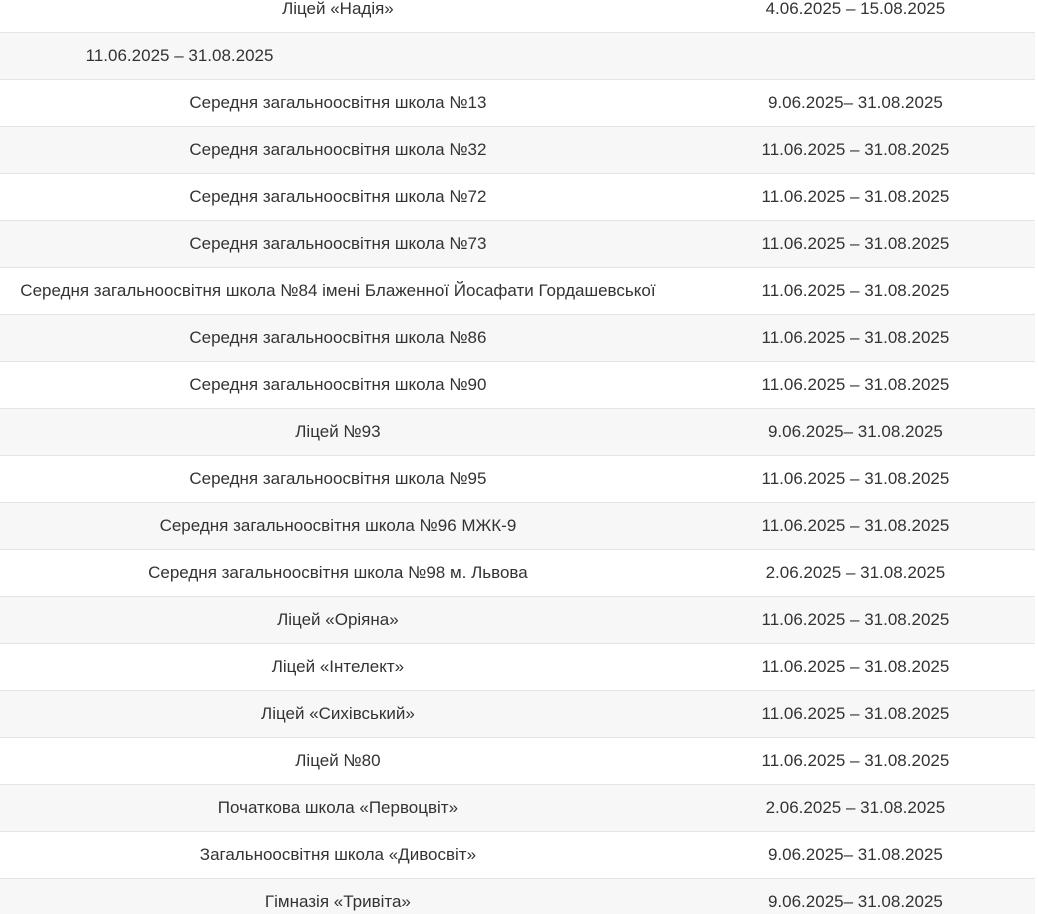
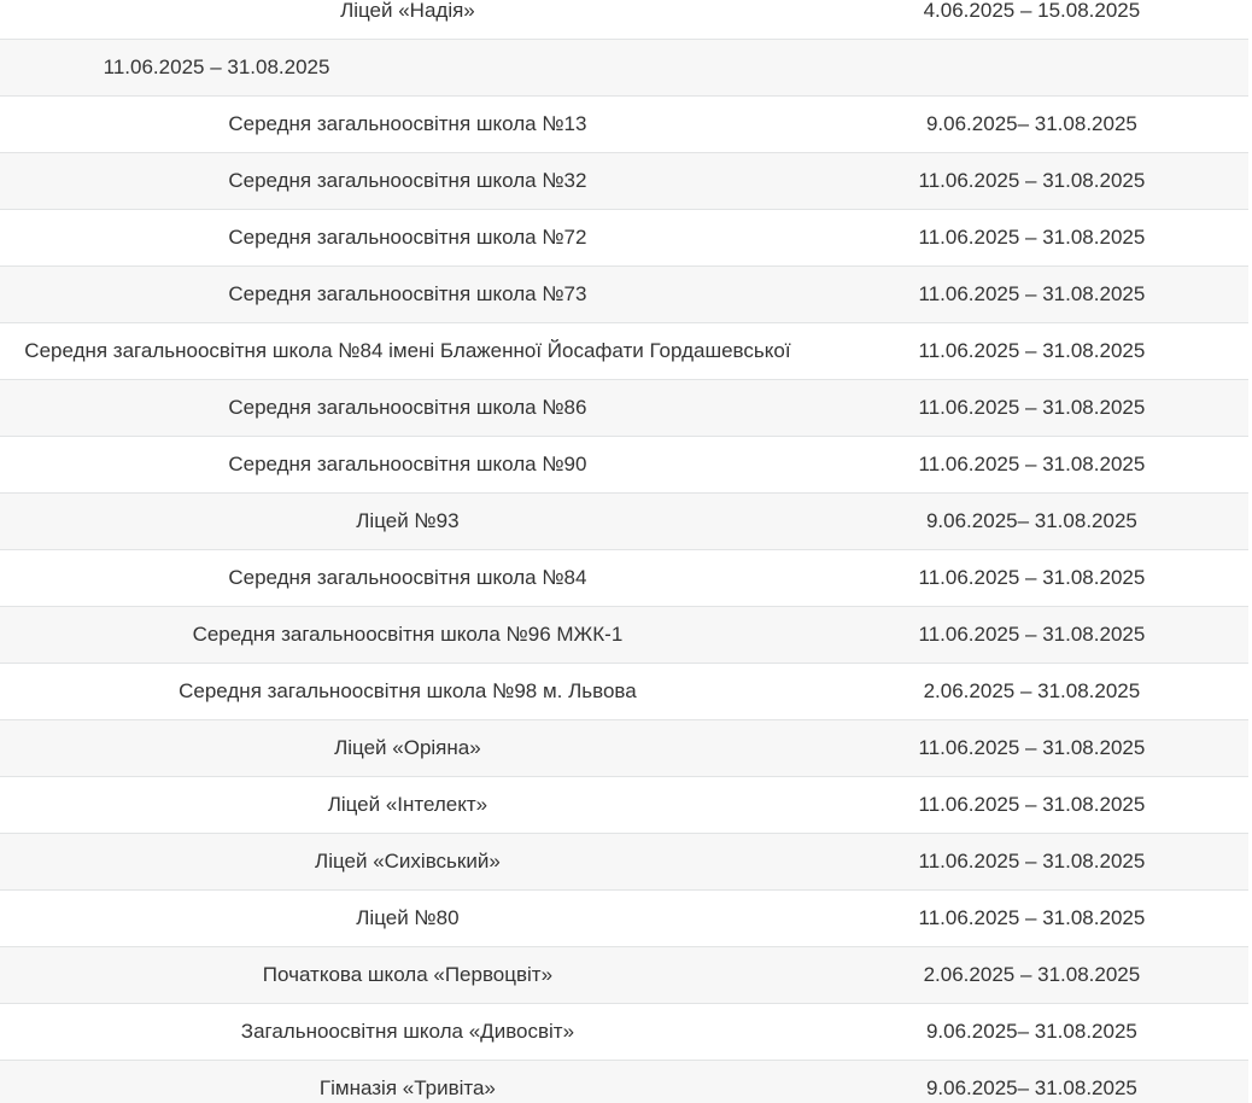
  Ліцей «Надія»
  4.06.2025 – 15.08.2025
  11.06.2025 – 31.08.2025
  Середня загальноосвітня школа №13
  9.06.2025– 31.08.2025
  Середня загальноосвітня школа №32
  11.06.2025 – 31.08.2025
  Середня загальноосвітня школа №72
  11.06.2025 – 31.08.2025
  Середня загальноосвітня школа №73
  11.06.2025 – 31.08.2025
  Середня загальноосвітня школа №84 імені Блаженної Йосафати Гордашевської
  11.06.2025 – 31.08.2025
  Середня загальноосвітня школа №86
  11.06.2025 – 31.08.2025
  Середня загальноосвітня школа №90
  11.06.2025 – 31.08.2025
  Ліцей №93
  9.06.2025– 31.08.2025
- Середня загальноосвітня школа №95
+ Середня загальноосвітня школа №84
  11.06.2025 – 31.08.2025
- Середня загальноосвітня школа №96 МЖК-9
+ Середня загальноосвітня школа №96 МЖК-1
  11.06.2025 – 31.08.2025
  Середня загальноосвітня школа №98 м. Львова
  2.06.2025 – 31.08.2025
  Ліцей «Оріяна»
  11.06.2025 – 31.08.2025
  Ліцей «Інтелект»
  11.06.2025 – 31.08.2025
  Ліцей «Сихівський»
  11.06.2025 – 31.08.2025
  Ліцей №80
  11.06.2025 – 31.08.2025
  Початкова школа «Первоцвіт»
  2.06.2025 – 31.08.2025
  Загальноосвітня школа «Дивосвіт»
  9.06.2025– 31.08.2025
  Гімназія «Тривіта»
  9.06.2025– 31.08.2025
